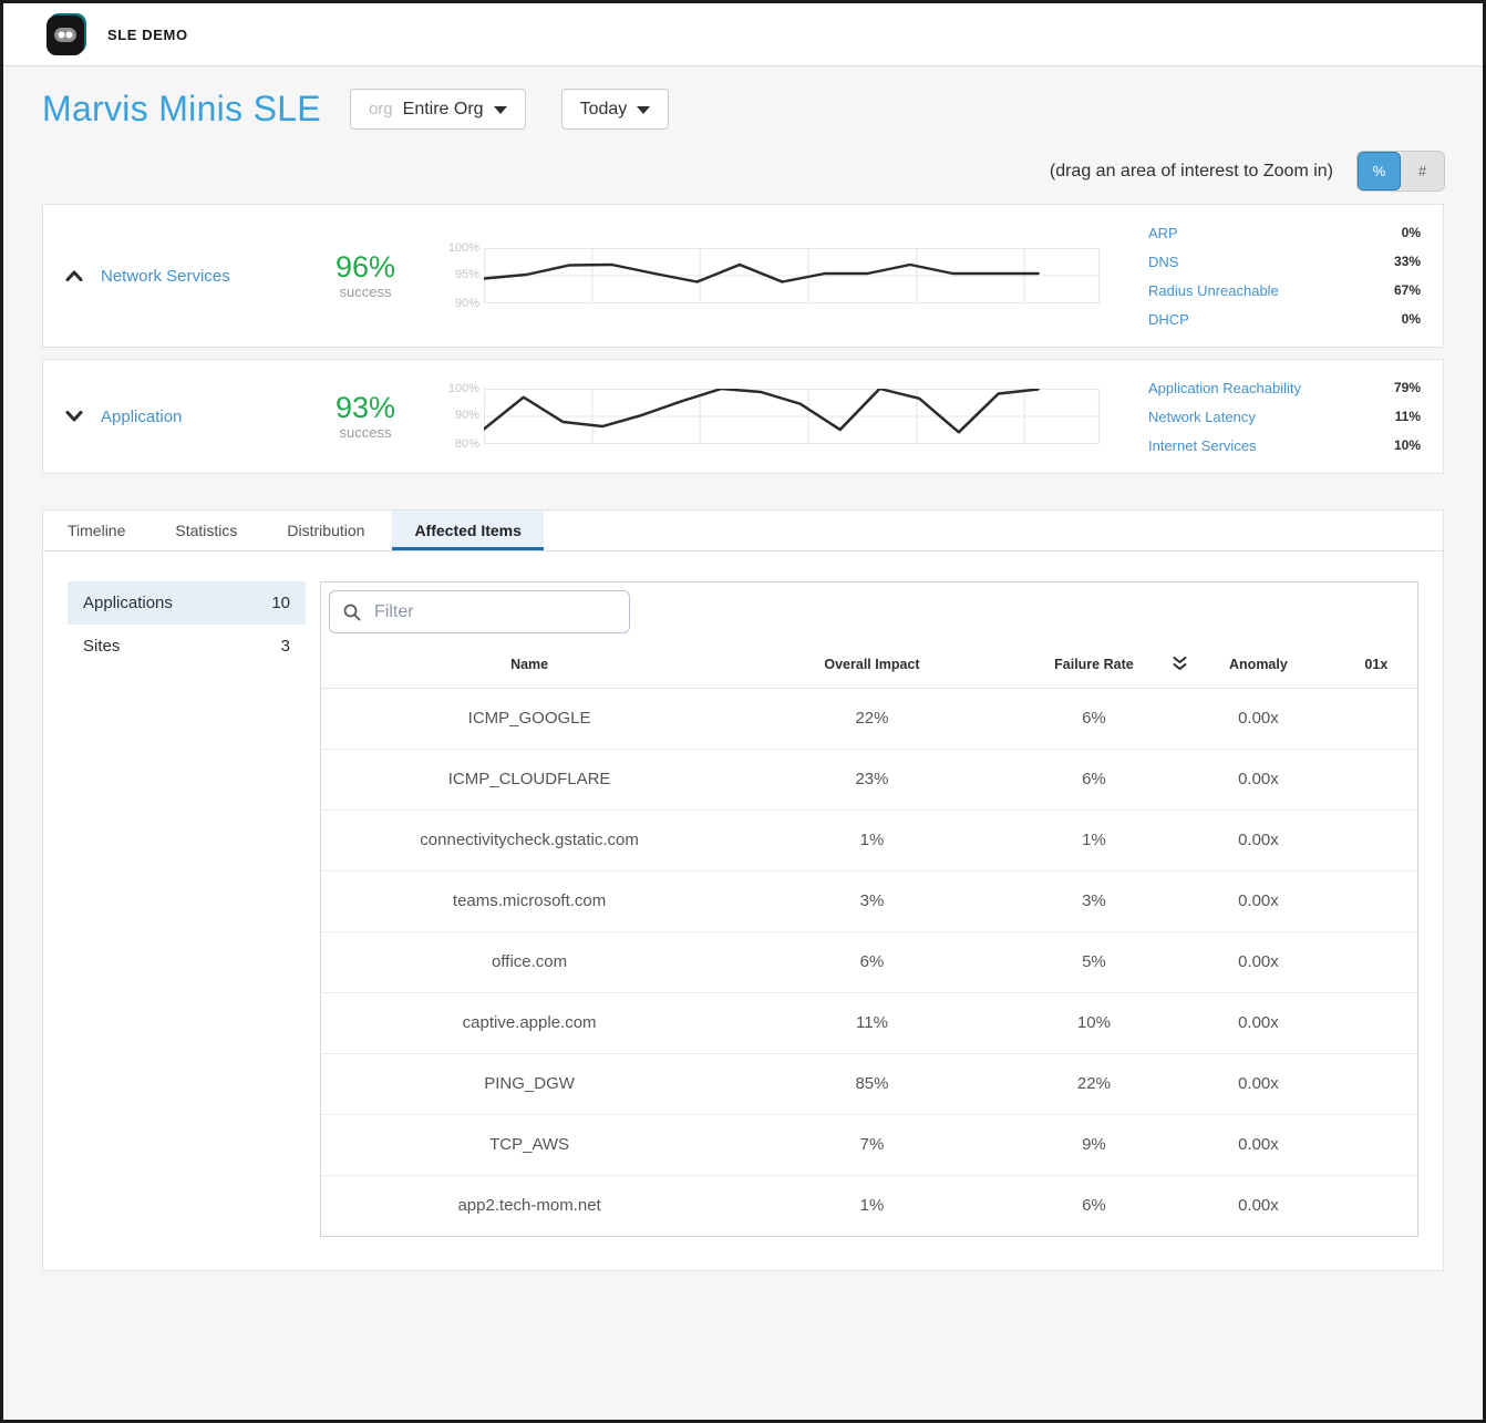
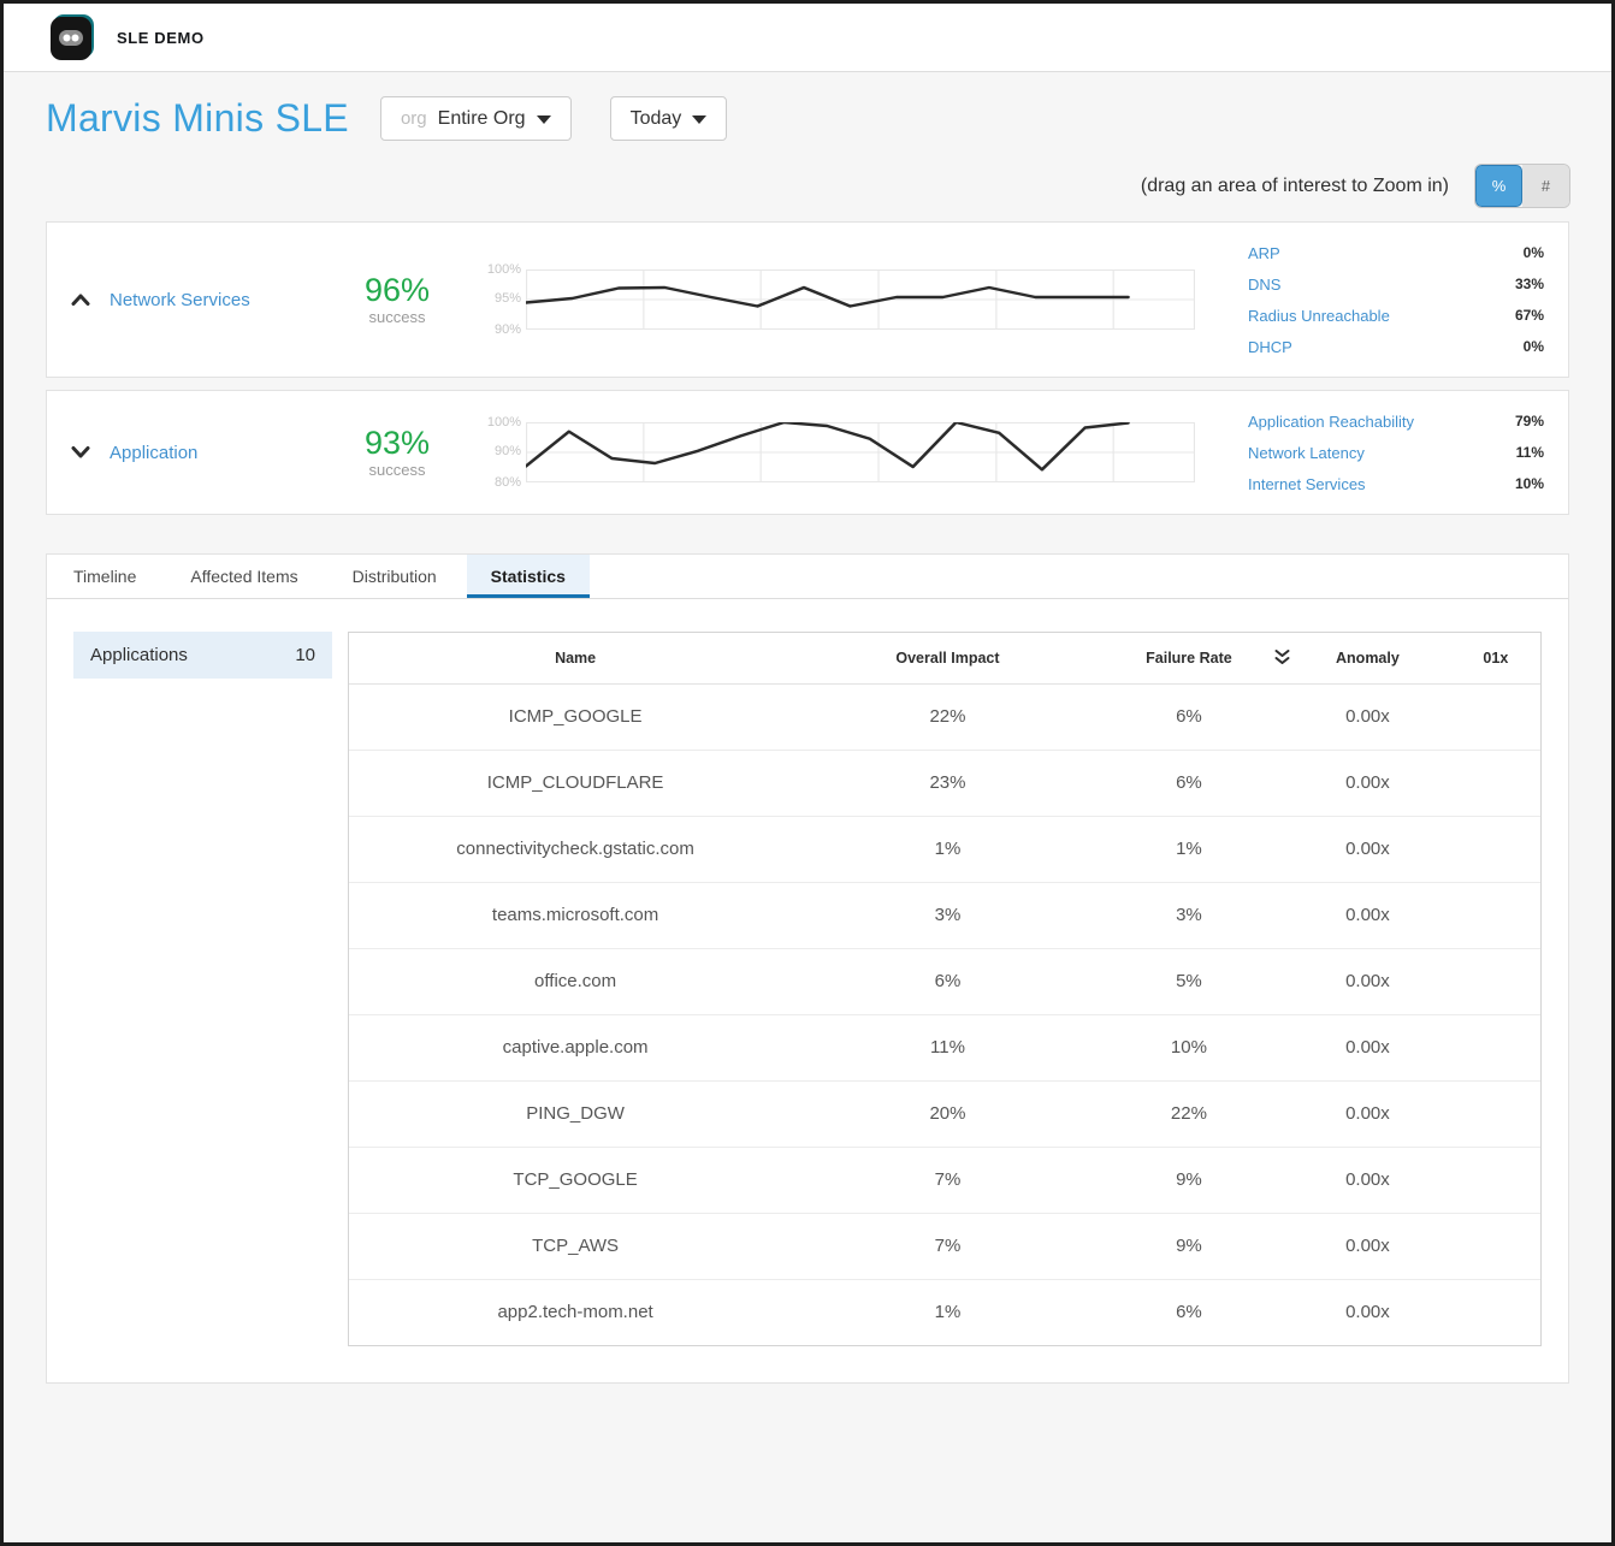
  SLE DEMO
  Marvis Minis SLE
  org
  Entire Org
  Today
  (drag an area of interest to Zoom in)
  %
  #
  Network Services
  96%
  success
  100%
  95%
  90%
  ARP
  0%
  DNS
  33%
  Radius Unreachable
  67%
  DHCP
  0%
  Application
  93%
  success
  100%
  90%
  80%
  Application Reachability
  79%
  Network Latency
  11%
  Internet Services
  10%
  Timeline
- Statistics
+ Affected Items
  Distribution
- Affected Items
+ Statistics
  Applications
  10
- Sites
- 3
- Filter
  Name	Overall Impact	Failure Rate	Anomaly	01x
  ICMP_GOOGLE	22%	6%	0.00x
  ICMP_CLOUDFLARE	23%	6%	0.00x
  connectivitycheck.gstatic.com	1%	1%	0.00x
  teams.microsoft.com	3%	3%	0.00x
  office.com	6%	5%	0.00x
  captive.apple.com	11%	10%	0.00x
- PING_DGW	85%	22%	0.00x
+ PING_DGW	20%	22%	0.00x
+ TCP_GOOGLE	7%	9%	0.00x
  TCP_AWS	7%	9%	0.00x
  app2.tech-mom.net	1%	6%	0.00x
